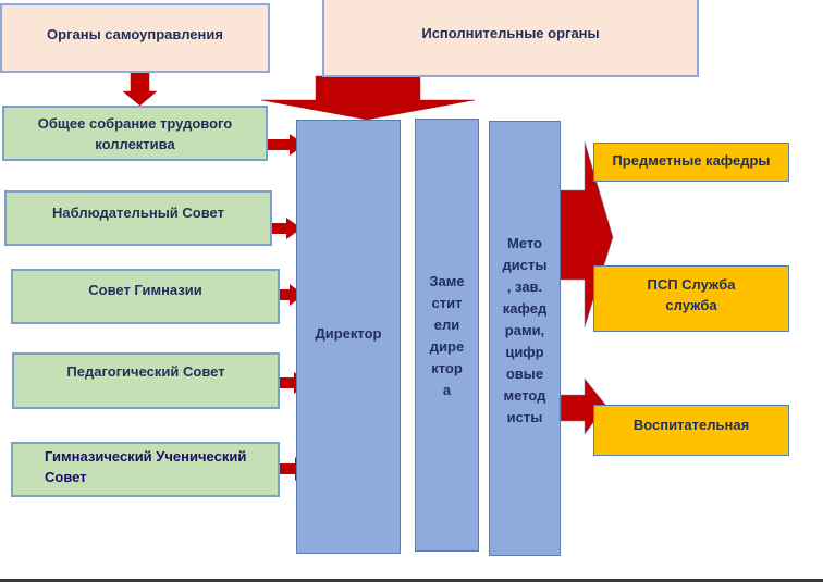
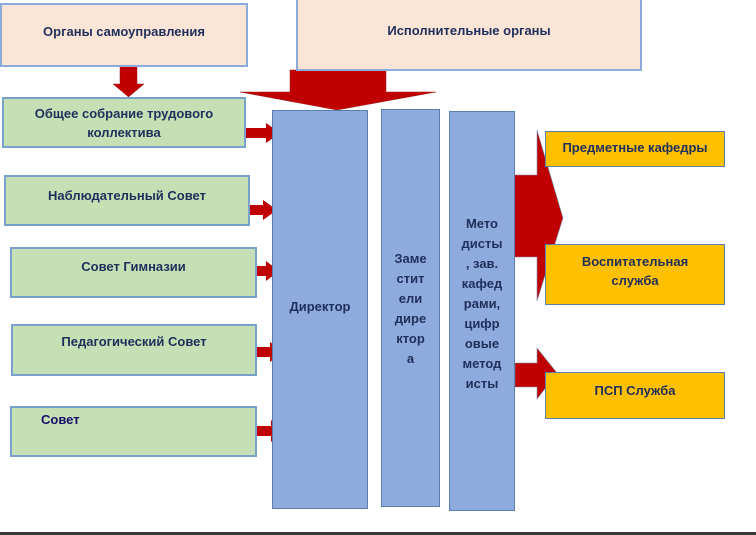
  Органы самоуправления
  Исполнительные органы
  Общее собрание трудового
  коллектива
  Наблюдательный Совет
  Совет Гимназии
  Педагогический Совет
- Гимназический Ученический
  Совет
  Директор
  Заме
  стит
  ели
  дире
  ктор
  а
  Мето
  дисты
  , зав.
  кафед
  рами,
  цифр
  овые
  метод
  исты
  Предметные кафедры
- ПСП Служба
+ Воспитательная
  служба
- Воспитательная
+ ПСП Служба
